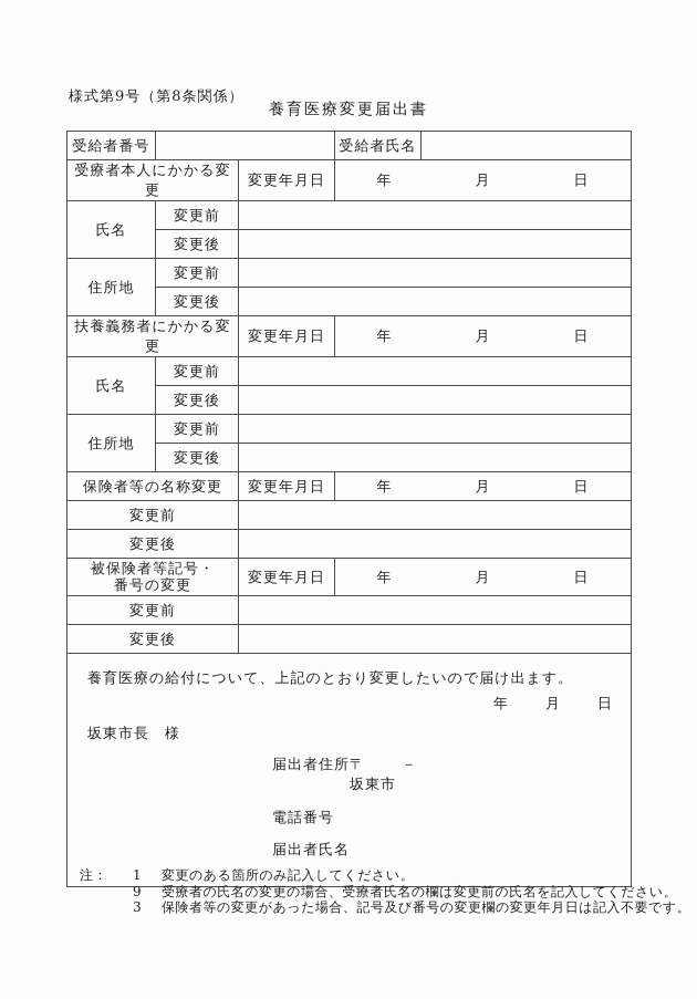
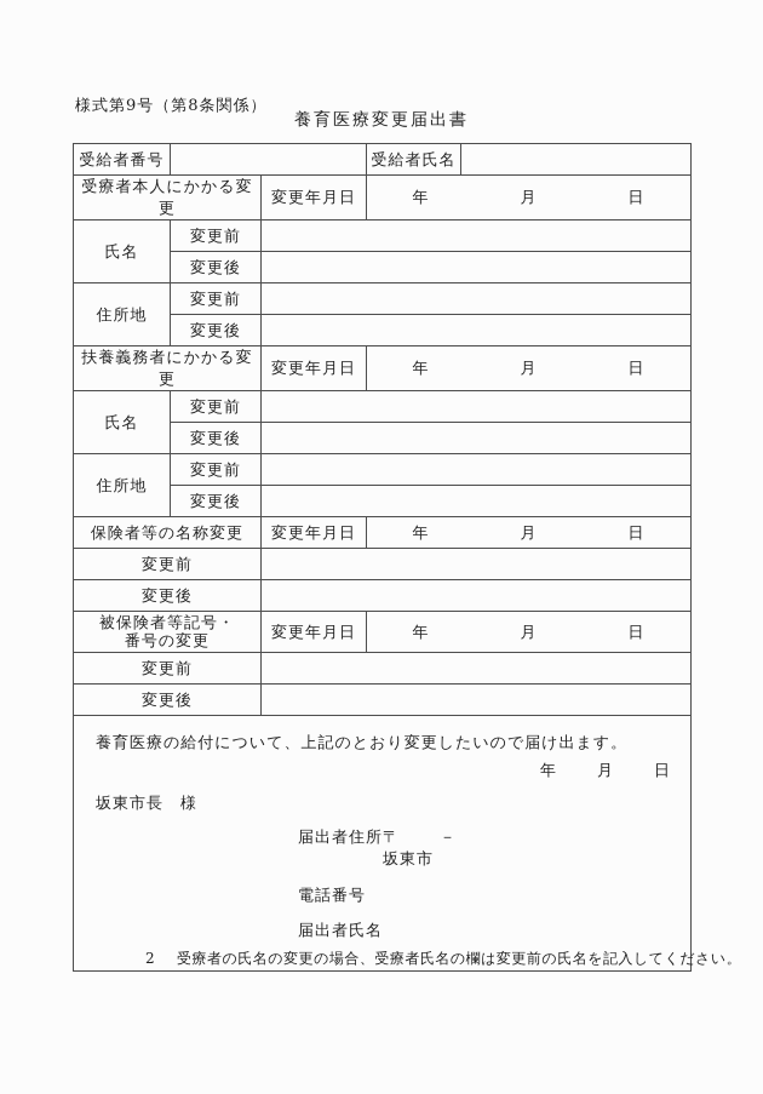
  様式第9号（第8条関係）
  養育医療変更届出書
  受給者番号		受給者氏名
  受療者本人にかかる変更	変更年月日	年 月 日
  氏名	変更前
  変更後
  住所地	変更前
  変更後
  扶養義務者にかかる変更	変更年月日	年 月 日
  氏名	変更前
  変更後
  住所地	変更前
  変更後
  保険者等の名称変更	変更年月日	年 月 日
  変更前
  変更後
  被保険者等記号・ 番号の変更	変更年月日	年 月 日
  変更前
  変更後
  養育医療の給付について、上記のとおり変更したいので届け出ます。 年 月 日 坂東市長 様 届出者住所 〒 － 坂東市 電話番号 届出者氏名
- 注：
- 1
- 変更のある箇所のみ記入してください。
- 9
+ 2
  受療者の氏名の変更の場合、受療者氏名の欄は変更前の氏名を記入してください。
- 3
- 保険者等の変更があった場合、記号及び番号の変更欄の変更年月日は記入不要です。
